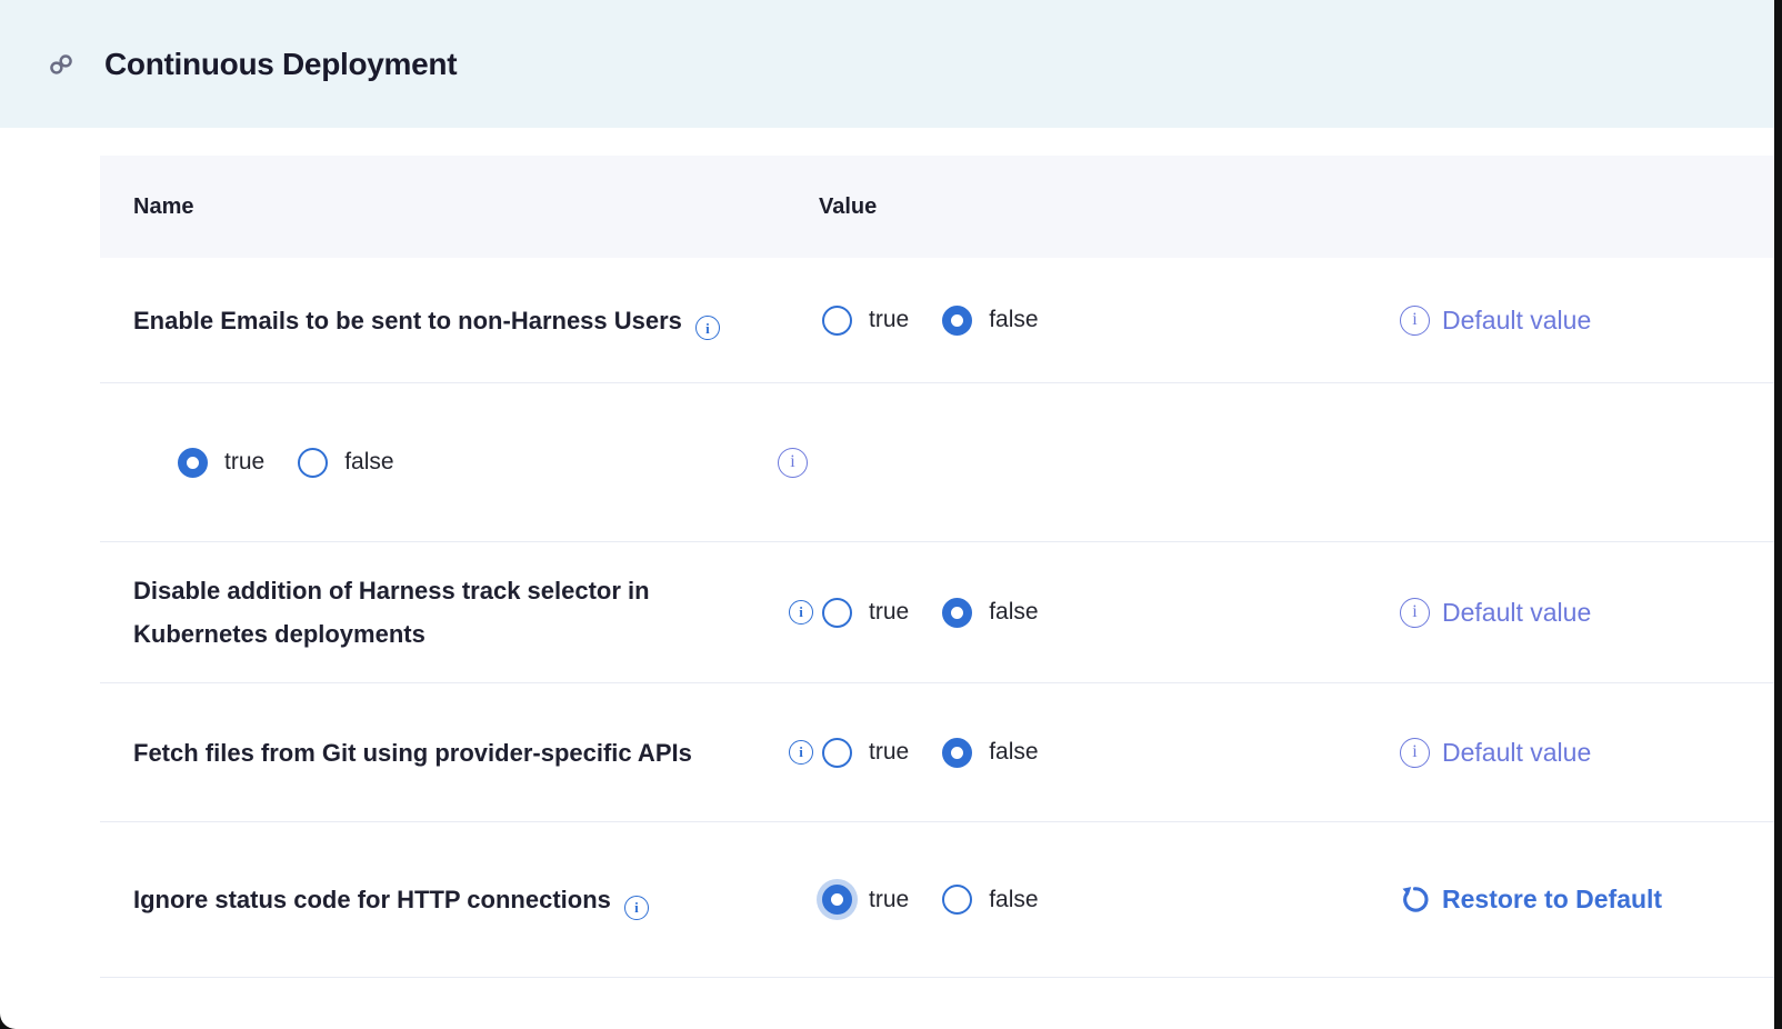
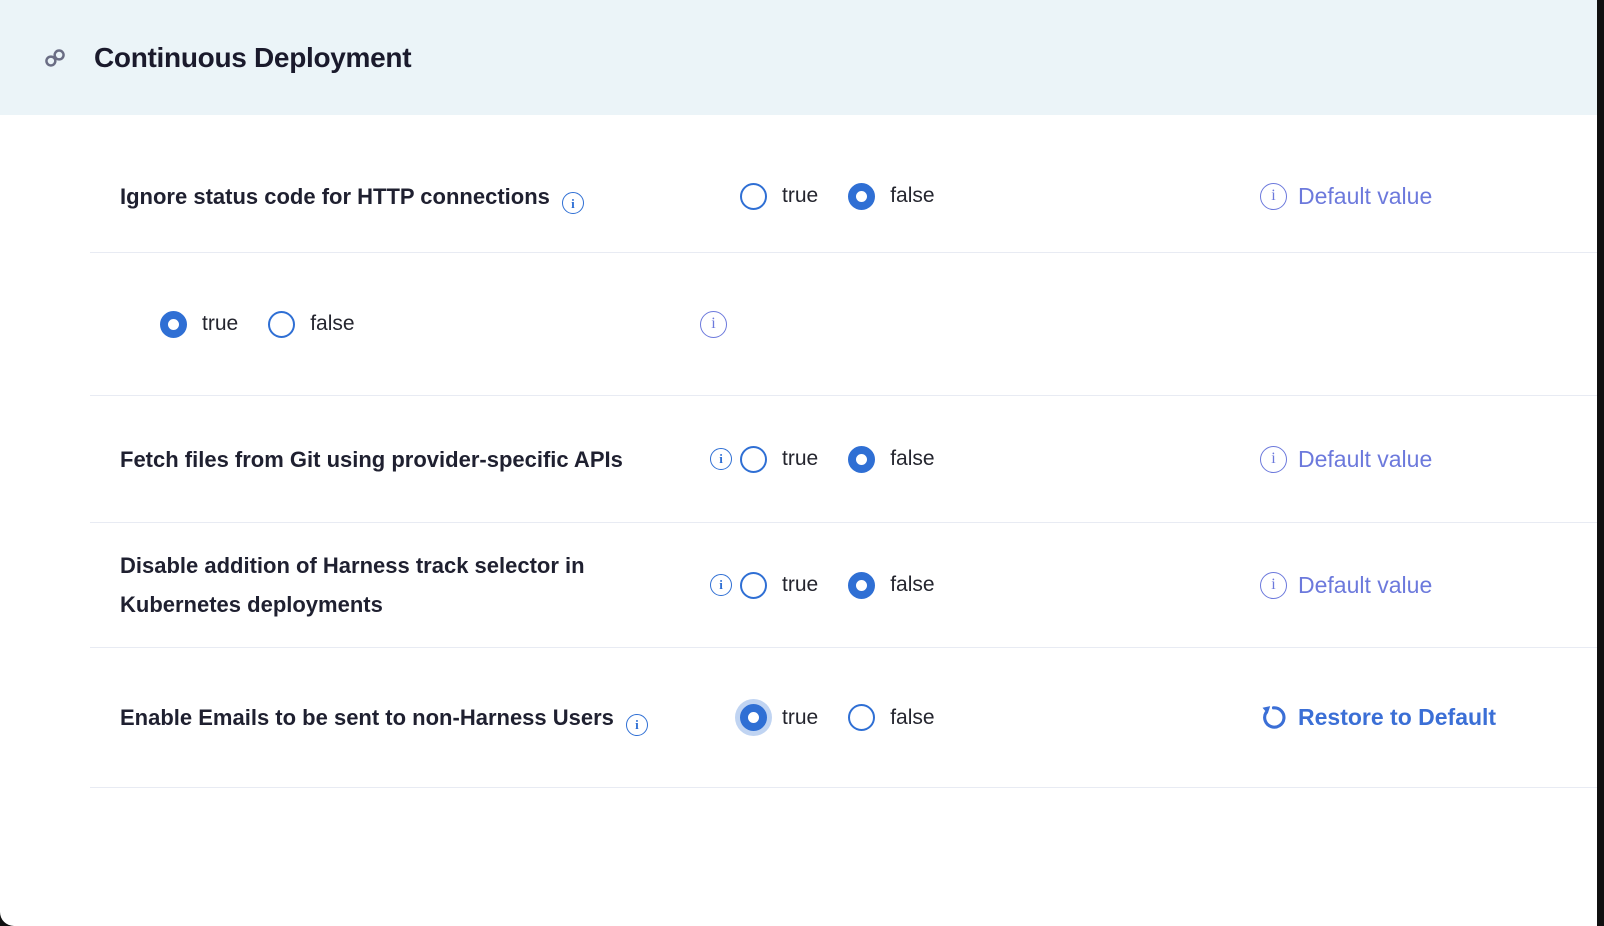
  Continuous Deployment
- Name
- Value
- Enable Emails to be sent to non-Harness Users i
+ Ignore status code for HTTP connections i
  true
  false
  i
  Default value
  true
  false
  i
- Disable addition of Harness track selector in Kubernetes deployments
+ Fetch files from Git using provider-specific APIs
  i
  true
  false
  i
  Default value
- Fetch files from Git using provider-specific APIs
+ Disable addition of Harness track selector in Kubernetes deployments
  i
  true
  false
  i
  Default value
- Ignore status code for HTTP connections i
+ Enable Emails to be sent to non-Harness Users i
  true
  false
  Restore to Default
